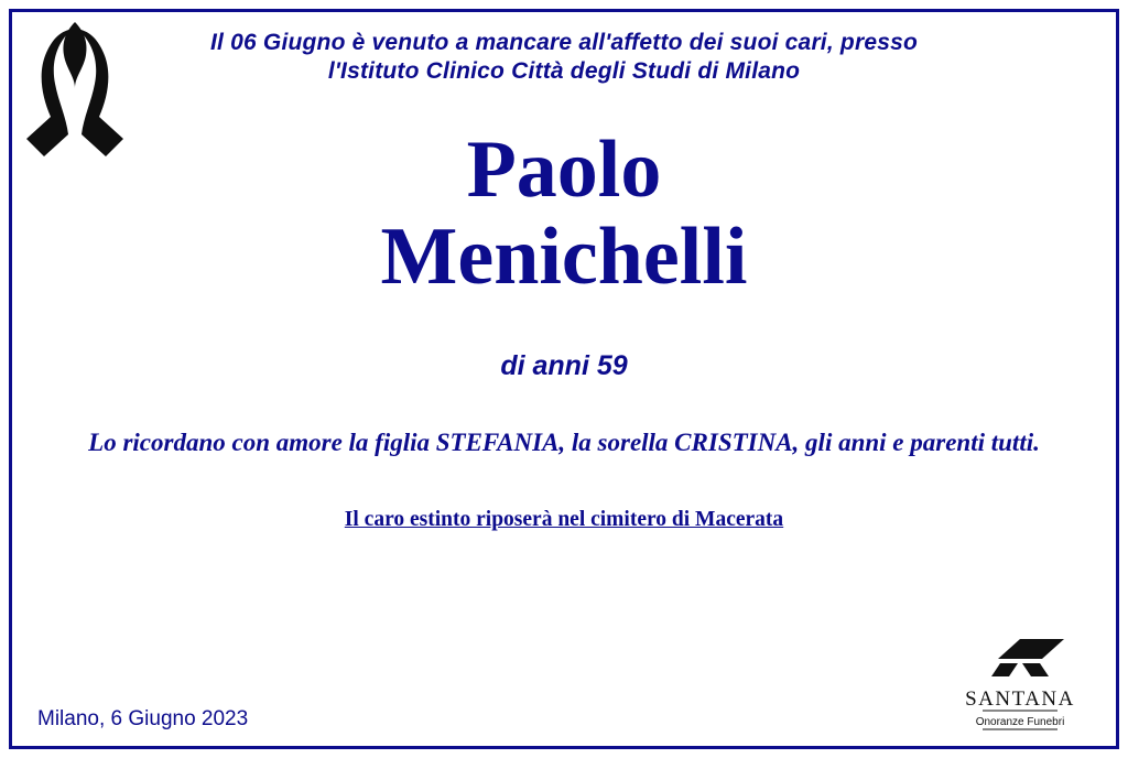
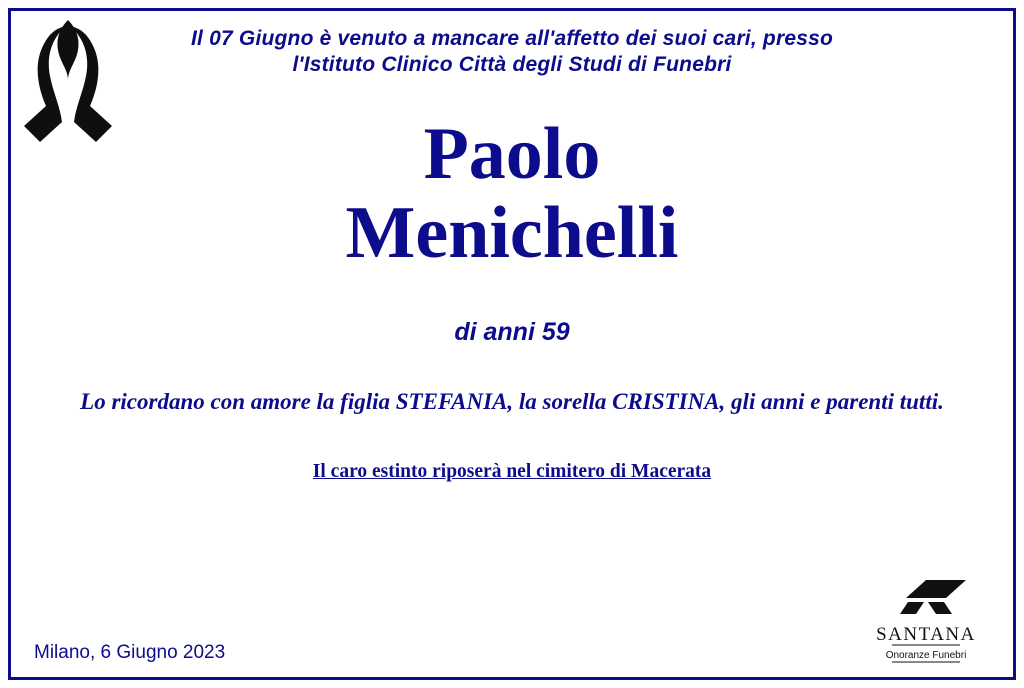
- Il 06 Giugno è venuto a mancare all'affetto dei suoi cari, presso
+ Il 07 Giugno è venuto a mancare all'affetto dei suoi cari, presso
- l'Istituto Clinico Città degli Studi di Milano
+ l'Istituto Clinico Città degli Studi di Funebri
  Paolo
  Menichelli
  di anni 59
  Lo ricordano con amore la figlia STEFANIA, la sorella CRISTINA, gli anni e parenti tutti.
  Il caro estinto riposerà nel cimitero di Macerata
  Milano, 6 Giugno 2023
  SANTANA
  Onoranze Funebri
